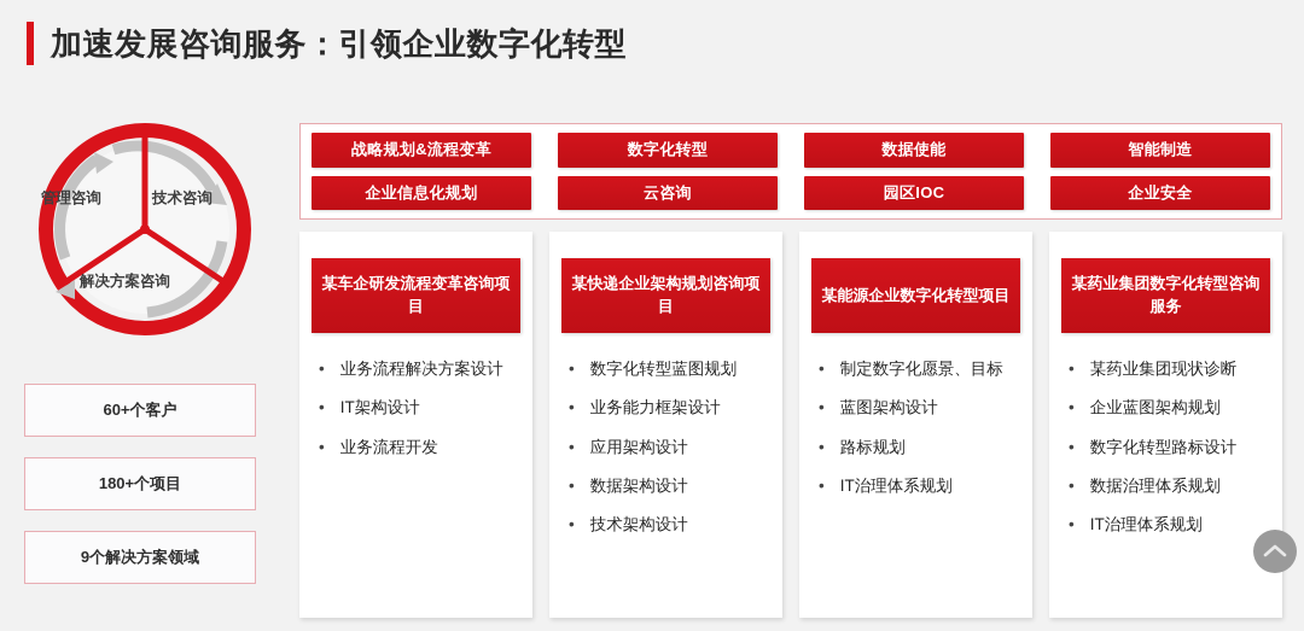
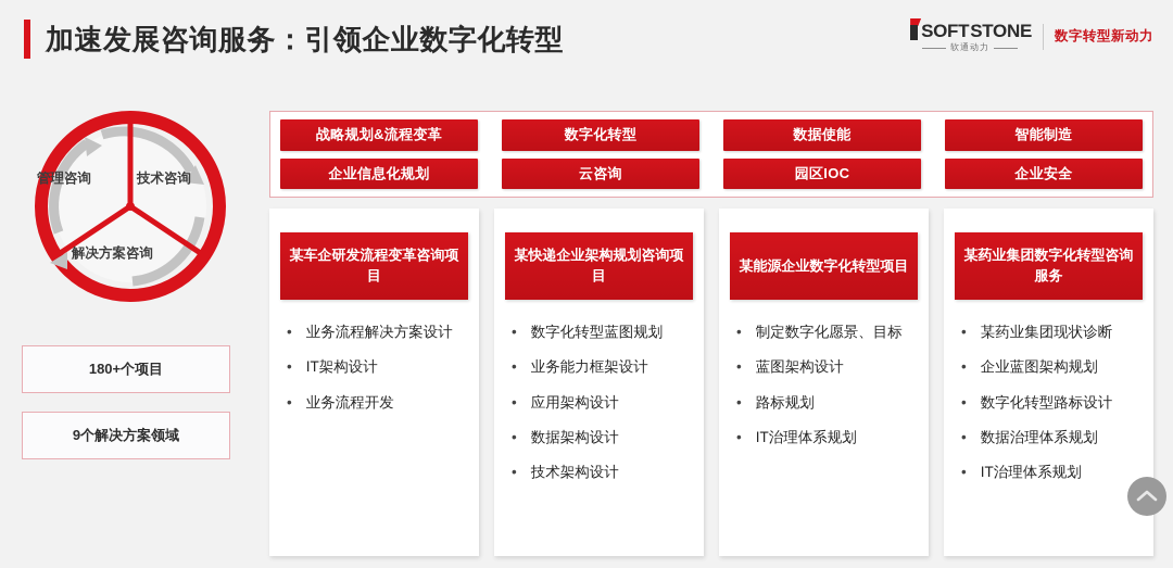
  加速发展咨询服务：引领企业数字化转型
+ SOFT
+ STONE
+ 软通动力
+ 数字转型新动力
  管理咨询
  技术咨询
  解决方案咨询
- 60+个客户
  180+个项目
  9个解决方案领域
  战略规划&流程变革
  数字化转型
  数据使能
  智能制造
  企业信息化规划
  云咨询
  园区IOC
  企业安全
  某车企研发流程变革咨询项目
  •
  业务流程解决方案设计
  •
  IT架构设计
  •
  业务流程开发
  某快递企业架构规划咨询项目
  •
  数字化转型蓝图规划
  •
  业务能力框架设计
  •
  应用架构设计
  •
  数据架构设计
  •
  技术架构设计
  某能源企业数字化转型项目
  •
  制定数字化愿景、目标
  •
  蓝图架构设计
  •
  路标规划
  •
  IT治理体系规划
  某药业集团数字化转型咨询服务
  •
  某药业集团现状诊断
  •
  企业蓝图架构规划
  •
  数字化转型路标设计
  •
  数据治理体系规划
  •
  IT治理体系规划
